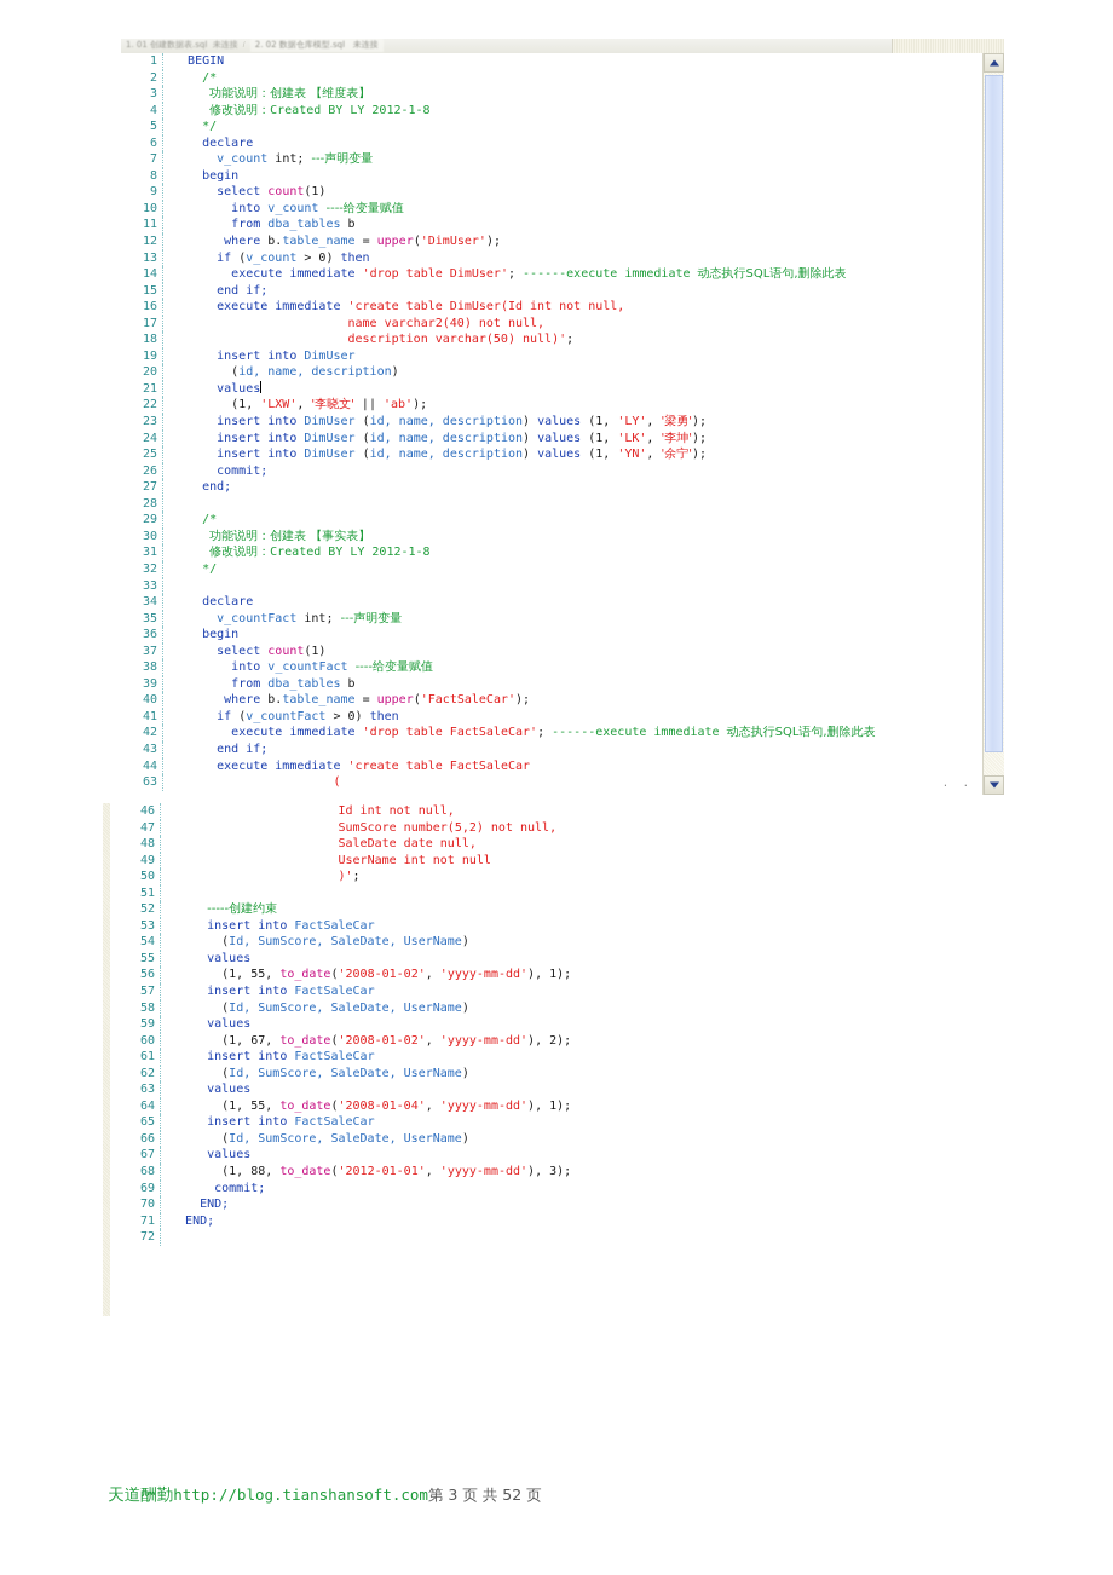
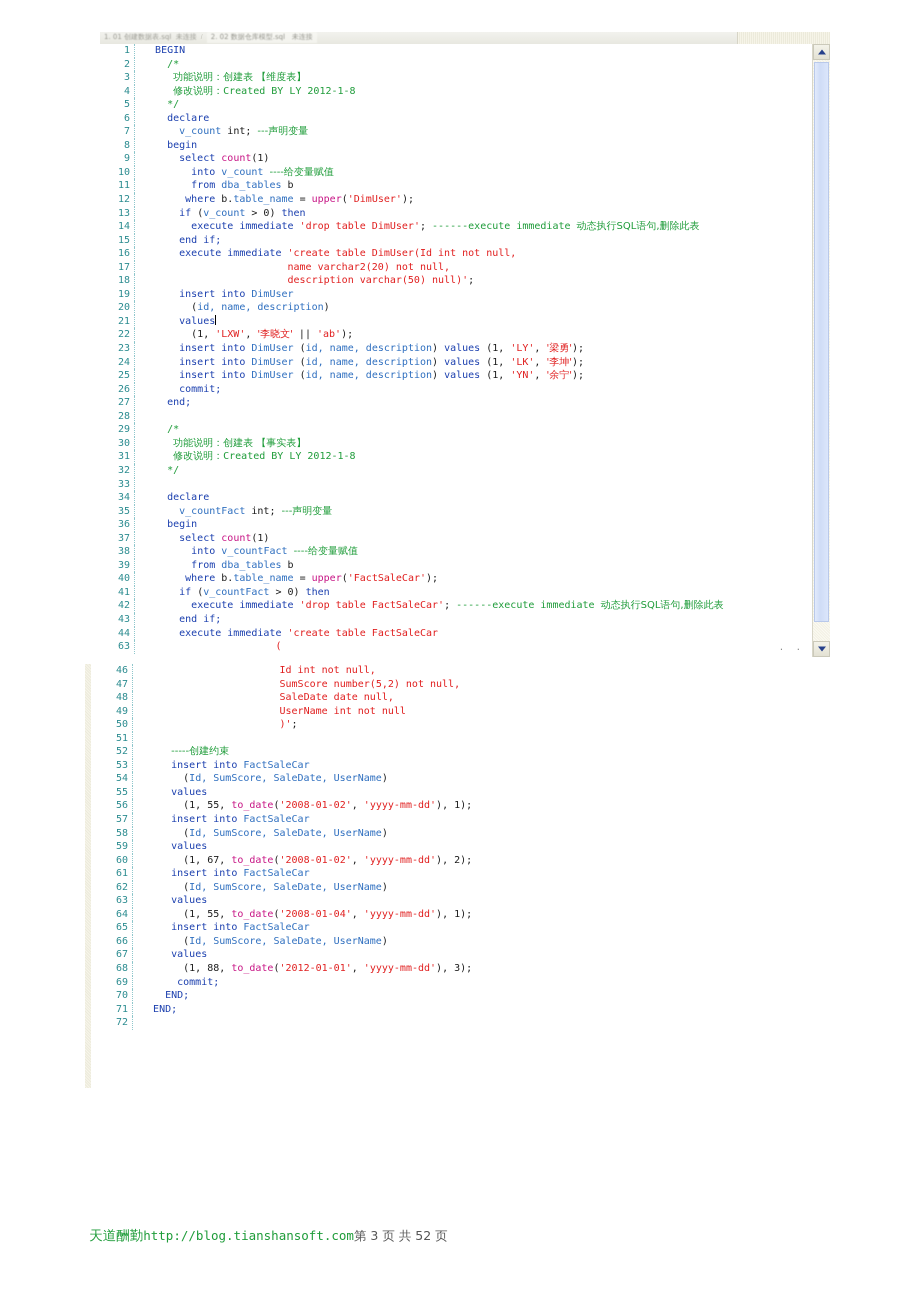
  1. 01 创建数据表.sql 未连接 2. 02 数据仓库模型.sql 未连接
  1 BEGIN
  2 /*
  3 功能说明：创建表 【维度表】
  4 修改说明：Created BY LY 2012-1-8
  5 */
  6 declare
  7 v_count int; ---声明变量
  8 begin
  9 select count(1)
  10 into v_count ----给变量赋值
  11 from dba_tables b
  12 where b.table_name = upper('DimUser');
  13 if (v_count > 0) then
  14 execute immediate 'drop table DimUser'; ------execute immediate 动态执行SQL语句,删除此表
  15 end if;
  16 execute immediate 'create table DimUser(Id int not null,
- 17 name varchar2(40) not null,
+ 17 name varchar2(20) not null,
  18 description varchar(50) null)';
  19 insert into DimUser
  20 (id, name, description)
  21 values
  22 (1, 'LXW', '李晓文' || 'ab');
  23 insert into DimUser (id, name, description) values (1, 'LY', '梁勇');
  24 insert into DimUser (id, name, description) values (1, 'LK', '李坤');
  25 insert into DimUser (id, name, description) values (1, 'YN', '余宁');
  26 commit;
  27 end;
  28
  29 /*
  30 功能说明：创建表 【事实表】
  31 修改说明：Created BY LY 2012-1-8
  32 */
  33
  34 declare
  35 v_countFact int; ---声明变量
  36 begin
  37 select count(1)
  38 into v_countFact ----给变量赋值
  39 from dba_tables b
  40 where b.table_name = upper('FactSaleCar');
  41 if (v_countFact > 0) then
  42 execute immediate 'drop table FactSaleCar'; ------execute immediate 动态执行SQL语句,删除此表
  43 end if;
  44 execute immediate 'create table FactSaleCar
  63 (
  . .
  46 Id int not null,
  47 SumScore number(5,2) not null,
  48 SaleDate date null,
  49 UserName int not null
  50 )';
  51
  52 -----创建约束
  53 insert into FactSaleCar
  54 (Id, SumScore, SaleDate, UserName)
  55 values
  56 (1, 55, to_date('2008-01-02', 'yyyy-mm-dd'), 1);
  57 insert into FactSaleCar
  58 (Id, SumScore, SaleDate, UserName)
  59 values
  60 (1, 67, to_date('2008-01-02', 'yyyy-mm-dd'), 2);
  61 insert into FactSaleCar
  62 (Id, SumScore, SaleDate, UserName)
  63 values
  64 (1, 55, to_date('2008-01-04', 'yyyy-mm-dd'), 1);
  65 insert into FactSaleCar
  66 (Id, SumScore, SaleDate, UserName)
  67 values
  68 (1, 88, to_date('2012-01-01', 'yyyy-mm-dd'), 3);
  69 commit;
  70 END;
  71 END;
  72
  天道酬勤http://blog.tianshansoft.com第 3 页 共 52 页
